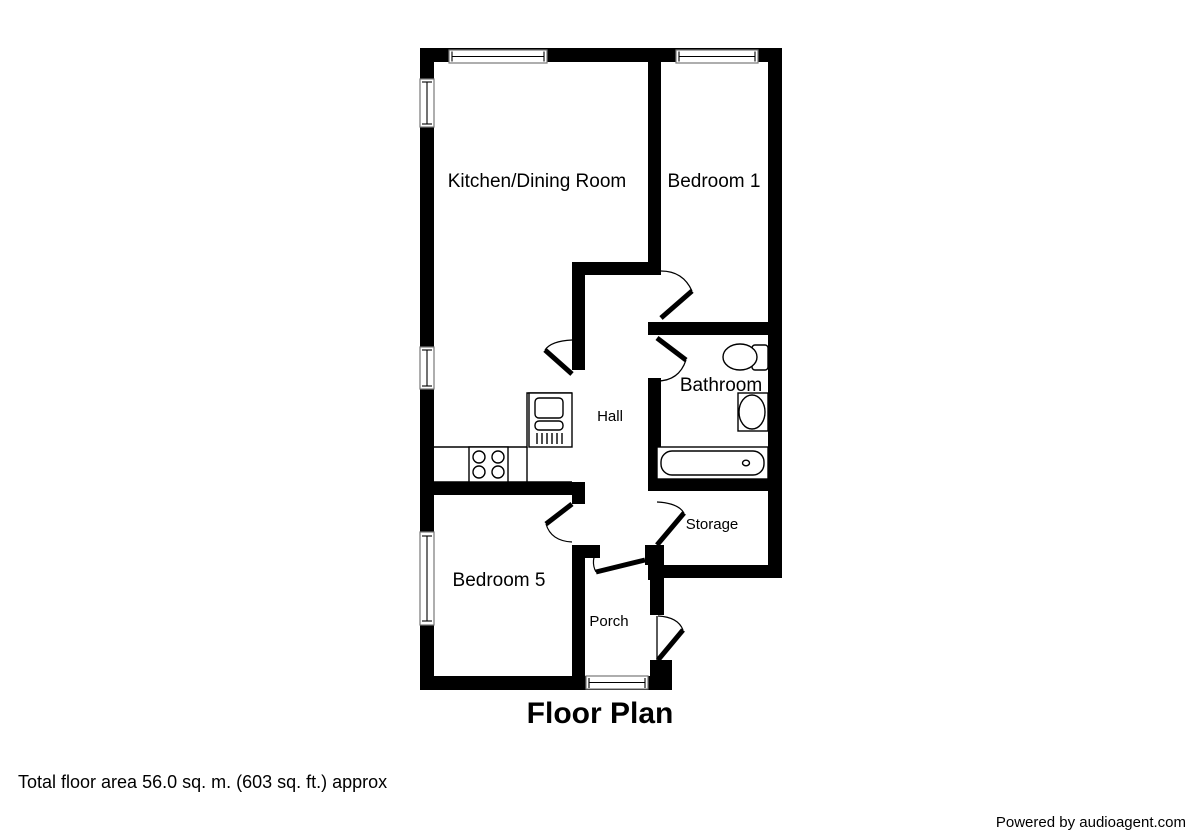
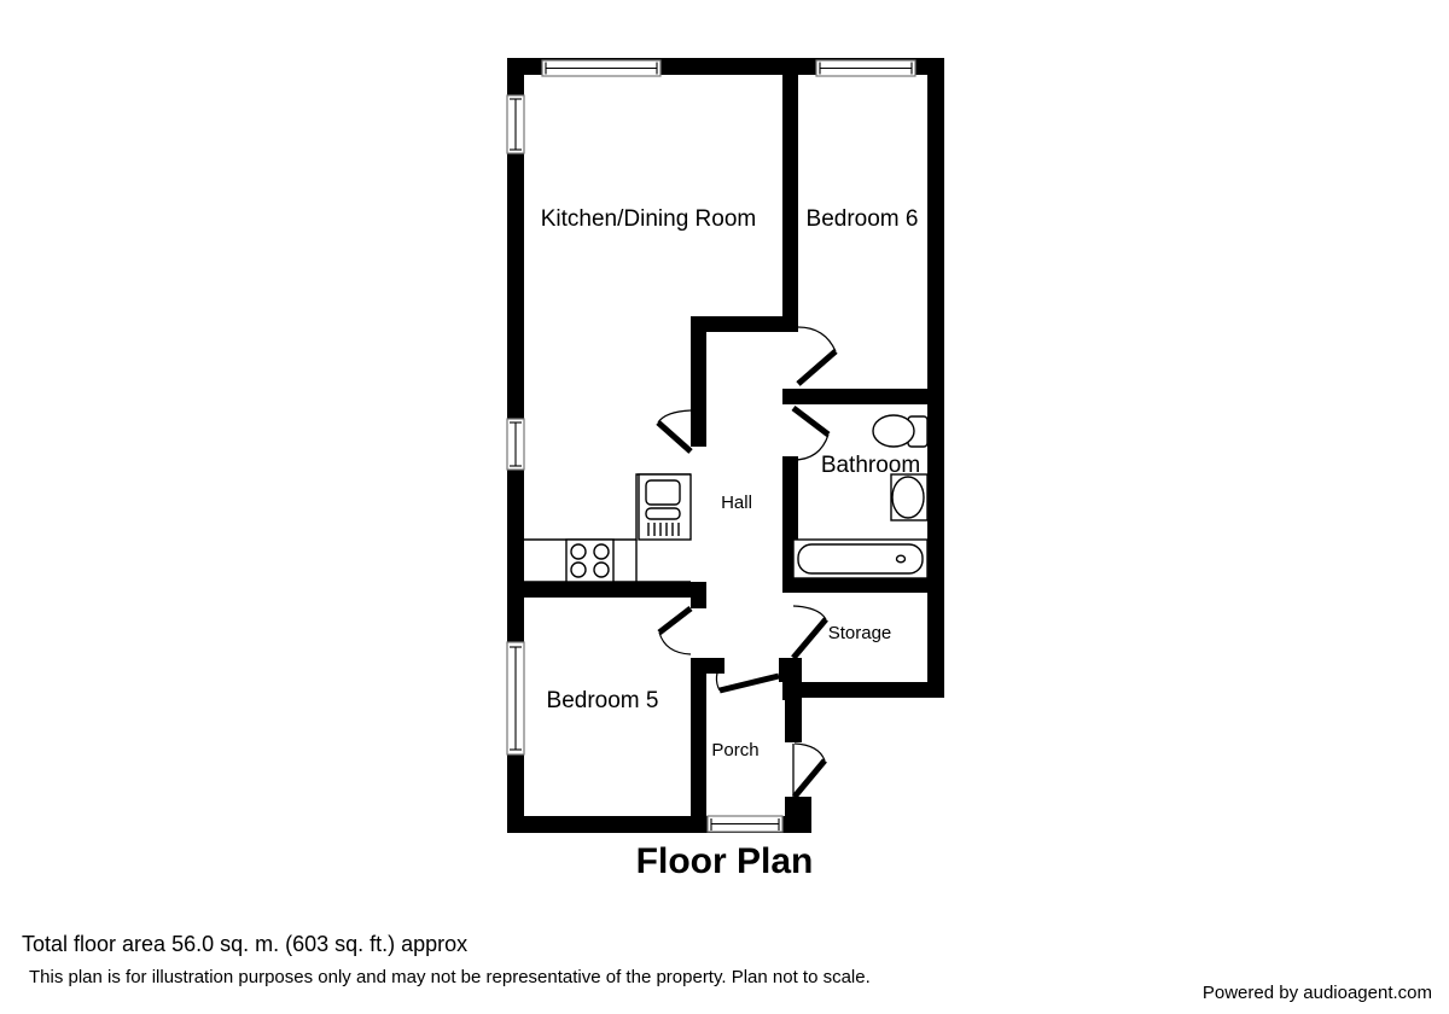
  Kitchen/Dining Room
- Bedroom 1
+ Bedroom 6
  Bathroom
  Hall
  Storage
  Bedroom 5
  Porch
  Floor Plan
  Total floor area 56.0 sq. m. (603 sq. ft.) approx
+ This plan is for illustration purposes only and may not be representative of the property. Plan not to scale.
  Powered by audioagent.com
